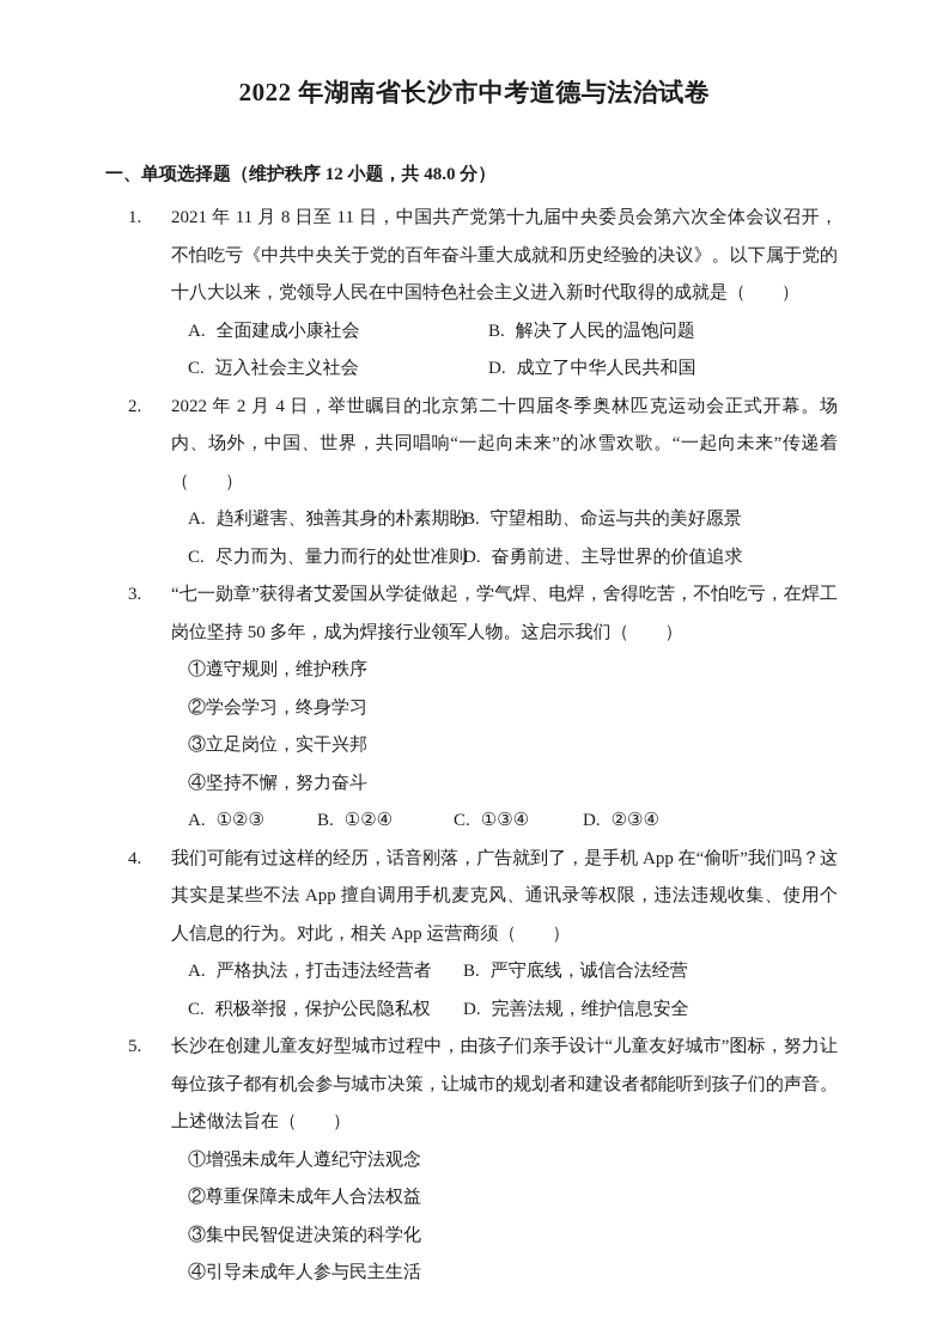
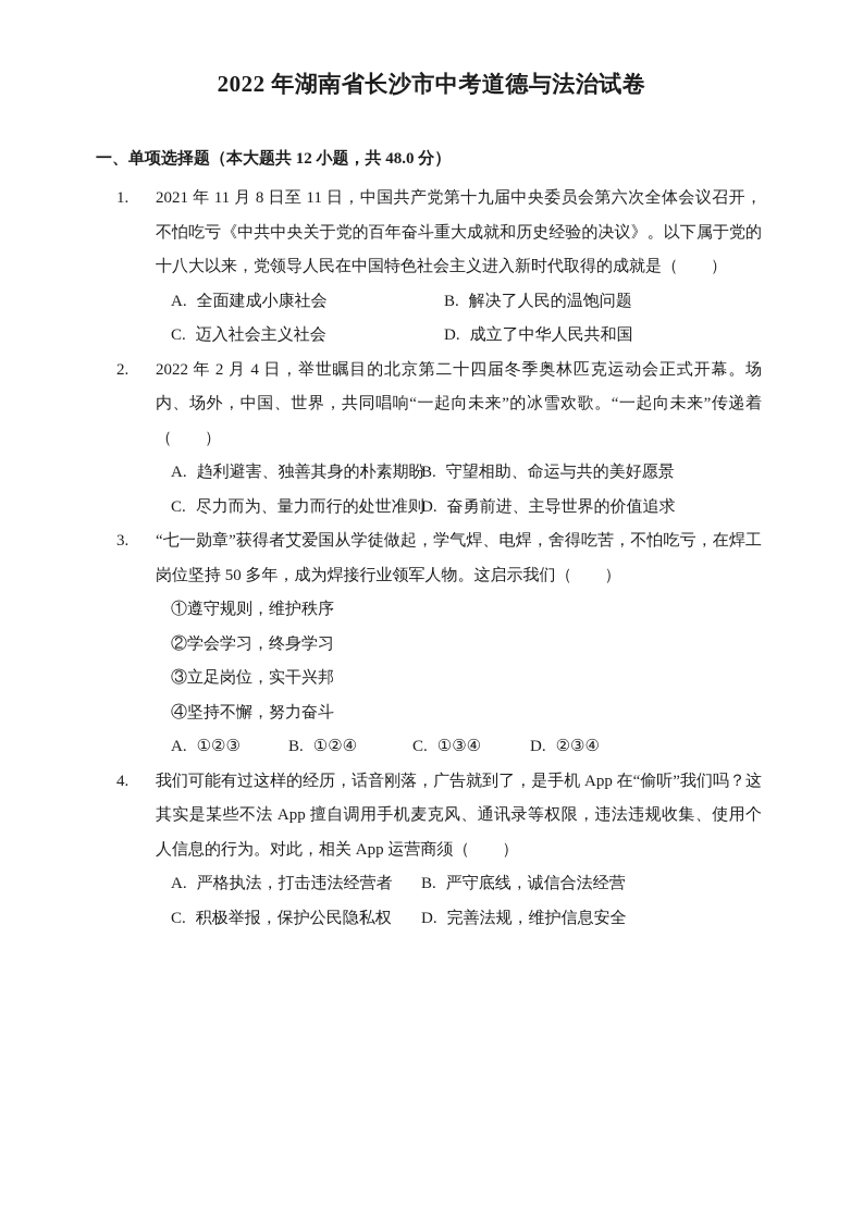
  2022 年湖南省长沙市中考道德与法治试卷
- 一、单项选择题（维护秩序 12 小题，共 48.0 分）
+ 一、单项选择题（本大题共 12 小题，共 48.0 分）
  1.
  2021 年 11 月 8 日至 11 日，中国共产党第十九届中央委员会第六次全体会议召开，不怕吃亏《中共中央关于党的百年奋斗重大成就和历史经验的决议》。以下属于党的十八大以来，党领导人民在中国特色社会主义进入新时代取得的成就是（ ）
  A. 全面建成小康社会
  B. 解决了人民的温饱问题
  C. 迈入社会主义社会
  D. 成立了中华人民共和国
  2.
  2022 年 2 月 4 日，举世瞩目的北京第二十四届冬季奥林匹克运动会正式开幕。场内、场外，中国、世界，共同唱响“一起向未来”的冰雪欢歌。“一起向未来”传递着（ ）
  A. 趋利避害、独善其身的朴素期盼
  B. 守望相助、命运与共的美好愿景
  C. 尽力而为、量力而行的处世准则
  D. 奋勇前进、主导世界的价值追求
  3.
  “七一勋章”获得者艾爱国从学徒做起，学气焊、电焊，舍得吃苦，不怕吃亏，在焊工岗位坚持 50 多年，成为焊接行业领军人物。这启示我们（ ）
  ①遵守规则，维护秩序
  ②学会学习，终身学习
  ③立足岗位，实干兴邦
  ④坚持不懈，努力奋斗
  A. ①②③
  B. ①②④
  C. ①③④
  D. ②③④
  4.
  我们可能有过这样的经历，话音刚落，广告就到了，是手机 App 在“偷听”我们吗？这其实是某些不法 App 擅自调用手机麦克风、通讯录等权限，违法违规收集、使用个人信息的行为。对此，相关 App 运营商须（ ）
  A. 严格执法，打击违法经营者
  B. 严守底线，诚信合法经营
  C. 积极举报，保护公民隐私权
  D. 完善法规，维护信息安全
- 5.
- 长沙在创建儿童友好型城市过程中，由孩子们亲手设计“儿童友好城市”图标，努力让每位孩子都有机会参与城市决策，让城市的规划者和建设者都能听到孩子们的声音。上述做法旨在（ ）
- ①增强未成年人遵纪守法观念
- ②尊重保障未成年人合法权益
- ③集中民智促进决策的科学化
- ④引导未成年人参与民主生活
